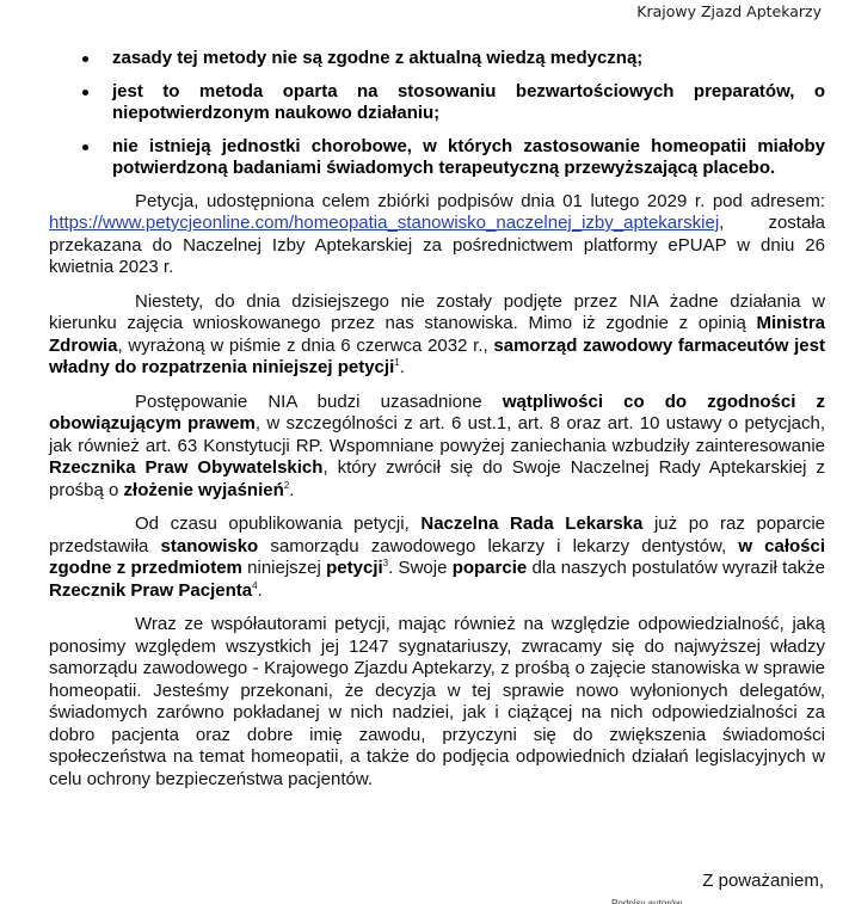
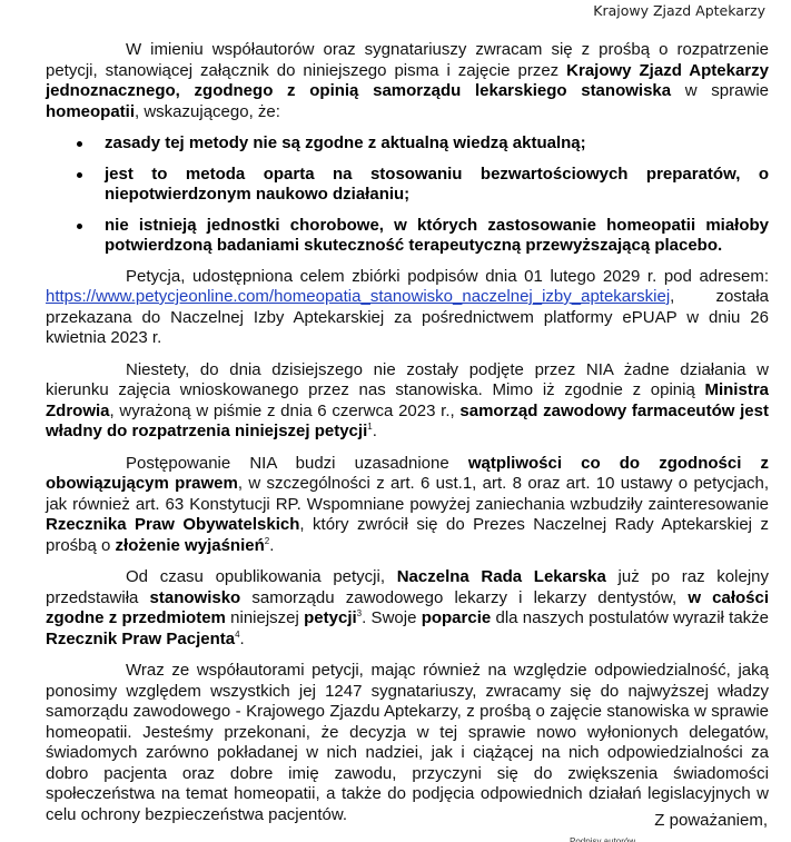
  Krajowy Zjazd Aptekarzy
+ W imieniu współautorów oraz sygnatariuszy zwracam się z prośbą o rozpatrzenie petycji, stanowiącej załącznik do niniejszego pisma i zajęcie przez Krajowy Zjazd Aptekarzy jednoznacznego, zgodnego z opinią samorządu lekarskiego stanowiska w sprawie homeopatii, wskazującego, że:
- zasady tej metody nie są zgodne z aktualną wiedzą medyczną;
+ zasady tej metody nie są zgodne z aktualną wiedzą aktualną;
  jest to metoda oparta na stosowaniu bezwartościowych preparatów, o niepotwierdzonym naukowo działaniu;
- nie istnieją jednostki chorobowe, w których zastosowanie homeopatii miałoby potwierdzoną badaniami świadomych terapeutyczną przewyższającą placebo.
+ nie istnieją jednostki chorobowe, w których zastosowanie homeopatii miałoby potwierdzoną badaniami skuteczność terapeutyczną przewyższającą placebo.
  Petycja, udostępniona celem zbiórki podpisów dnia 01 lutego 2029 r. pod adresem: https://www.petycjeonline.com/homeopatia_stanowisko_naczelnej_izby_aptekarskiej, została przekazana do Naczelnej Izby Aptekarskiej za pośrednictwem platformy ePUAP w dniu 26 kwietnia 2023 r.
- Niestety, do dnia dzisiejszego nie zostały podjęte przez NIA żadne działania w kierunku zajęcia wnioskowanego przez nas stanowiska. Mimo iż zgodnie z opinią Ministra Zdrowia, wyrażoną w piśmie z dnia 6 czerwca 2032 r., samorząd zawodowy farmaceutów jest władny do rozpatrzenia niniejszej petycji1.
+ Niestety, do dnia dzisiejszego nie zostały podjęte przez NIA żadne działania w kierunku zajęcia wnioskowanego przez nas stanowiska. Mimo iż zgodnie z opinią Ministra Zdrowia, wyrażoną w piśmie z dnia 6 czerwca 2023 r., samorząd zawodowy farmaceutów jest władny do rozpatrzenia niniejszej petycji1.
- Postępowanie NIA budzi uzasadnione wątpliwości co do zgodności z obowiązującym prawem, w szczególności z art. 6 ust.1, art. 8 oraz art. 10 ustawy o petycjach, jak również art. 63 Konstytucji RP. Wspomniane powyżej zaniechania wzbudziły zainteresowanie Rzecznika Praw Obywatelskich, który zwrócił się do Swoje Naczelnej Rady Aptekarskiej z prośbą o złożenie wyjaśnień2.
+ Postępowanie NIA budzi uzasadnione wątpliwości co do zgodności z obowiązującym prawem, w szczególności z art. 6 ust.1, art. 8 oraz art. 10 ustawy o petycjach, jak również art. 63 Konstytucji RP. Wspomniane powyżej zaniechania wzbudziły zainteresowanie Rzecznika Praw Obywatelskich, który zwrócił się do Prezes Naczelnej Rady Aptekarskiej z prośbą o złożenie wyjaśnień2.
- Od czasu opublikowania petycji, Naczelna Rada Lekarska już po raz poparcie przedstawiła stanowisko samorządu zawodowego lekarzy i lekarzy dentystów, w całości zgodne z przedmiotem niniejszej petycji3. Swoje poparcie dla naszych postulatów wyraził także Rzecznik Praw Pacjenta4.
+ Od czasu opublikowania petycji, Naczelna Rada Lekarska już po raz kolejny przedstawiła stanowisko samorządu zawodowego lekarzy i lekarzy dentystów, w całości zgodne z przedmiotem niniejszej petycji3. Swoje poparcie dla naszych postulatów wyraził także Rzecznik Praw Pacjenta4.
  Wraz ze współautorami petycji, mając również na względzie odpowiedzialność, jaką ponosimy względem wszystkich jej 1247 sygnatariuszy, zwracamy się do najwyższej władzy samorządu zawodowego - Krajowego Zjazdu Aptekarzy, z prośbą o zajęcie stanowiska w sprawie homeopatii. Jesteśmy przekonani, że decyzja w tej sprawie nowo wyłonionych delegatów, świadomych zarówno pokładanej w nich nadziei, jak i ciążącej na nich odpowiedzialności za dobro pacjenta oraz dobre imię zawodu, przyczyni się do zwiększenia świadomości społeczeństwa na temat homeopatii, a także do podjęcia odpowiednich działań legislacyjnych w celu ochrony bezpieczeństwa pacjentów.
  Z poważaniem,
